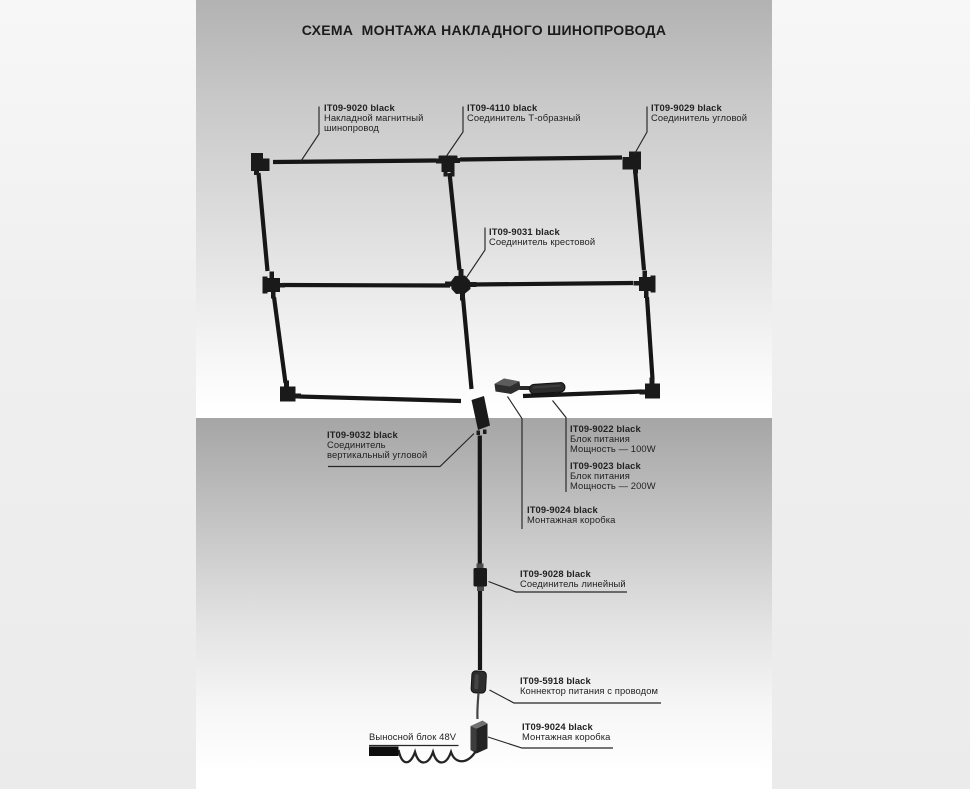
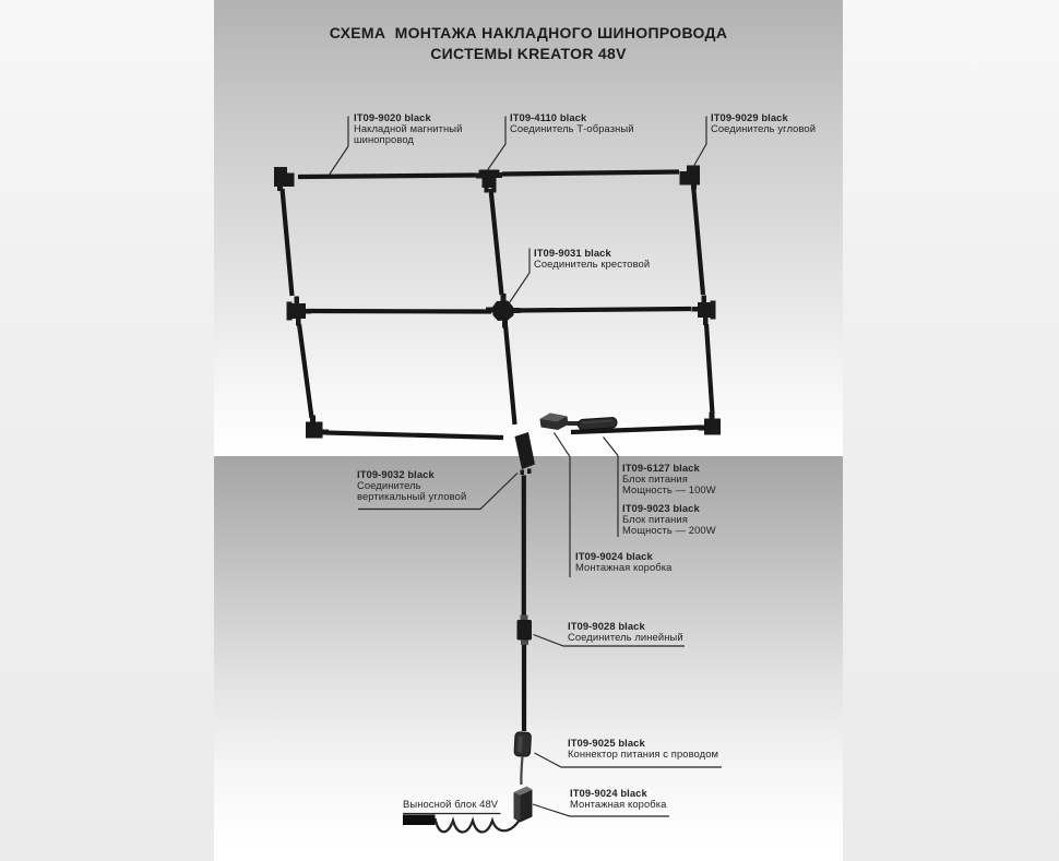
  СХЕМА МОНТАЖА НАКЛАДНОГО ШИНОПРОВОДА
+ СИСТЕМЫ KREATOR 48V
  IT09-9020 black
  Накладной магнитный
  шинопровод
  IT09-4110 black
  Соединитель Т-образный
  IT09-9029 black
  Соединитель угловой
  IT09-9031 black
  Соединитель крестовой
  IT09-9032 black
  Соединитель
  вертикальный угловой
- IT09-9022 black
+ IT09-6127 black
  Блок питания
  Мощность — 100W
  IT09-9023 black
  Блок питания
  Мощность — 200W
  IT09-9024 black
  Монтажная коробка
  IT09-9028 black
  Соединитель линейный
- IT09-5918 black
+ IT09-9025 black
  Коннектор питания с проводом
  IT09-9024 black
  Монтажная коробка
  Выносной блок 48V
